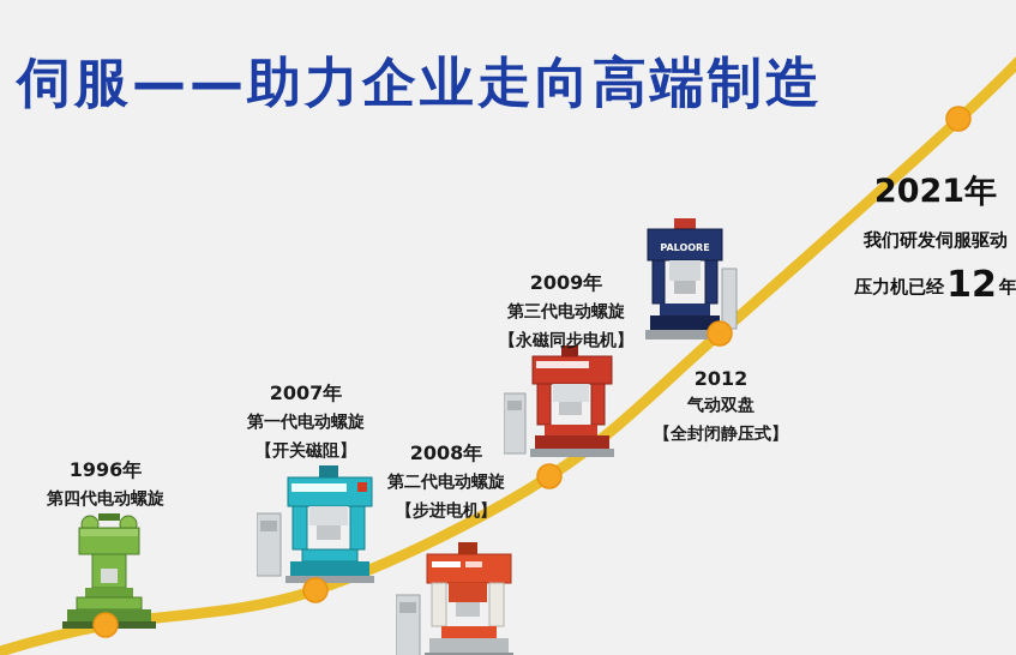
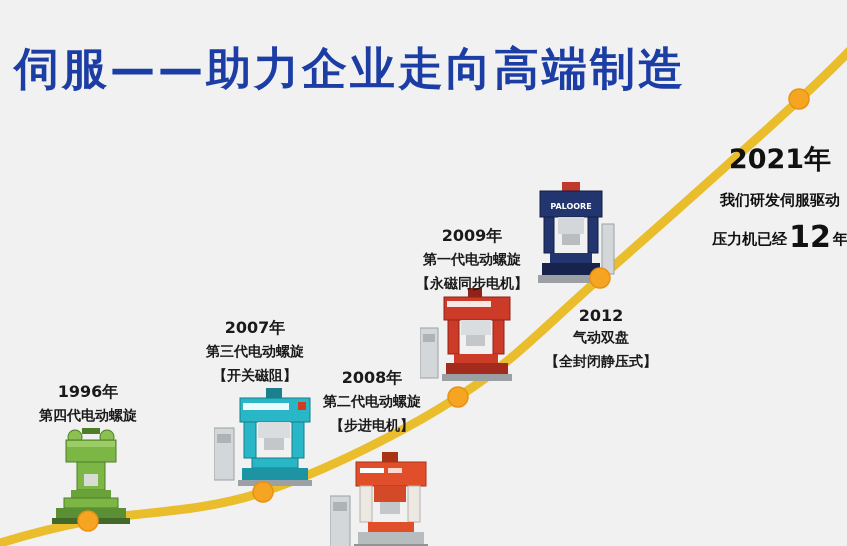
  伺服——助力企业走向高端制造
  PALOORE
  1996年
  第四代电动螺旋
  2007年
- 第一代电动螺旋
+ 第三代电动螺旋
  【开关磁阻】
  2008年
  第二代电动螺旋
  【步进电机】
  2009年
- 第三代电动螺旋
+ 第一代电动螺旋
  【永磁同步电机】
  2012
  气动双盘
  【全封闭静压式】
  2021年
  我们研发伺服驱动
  压力机已经12年
